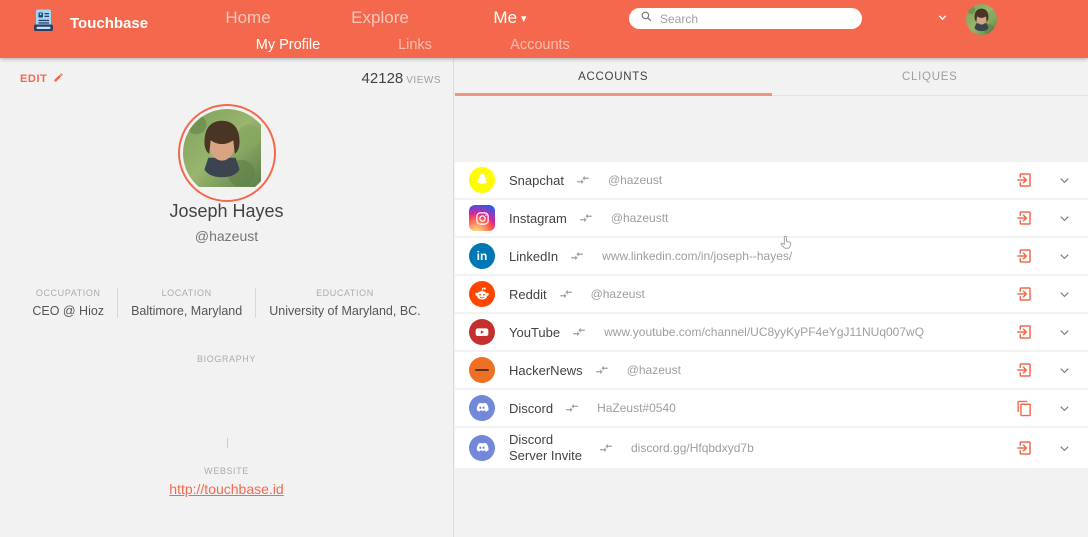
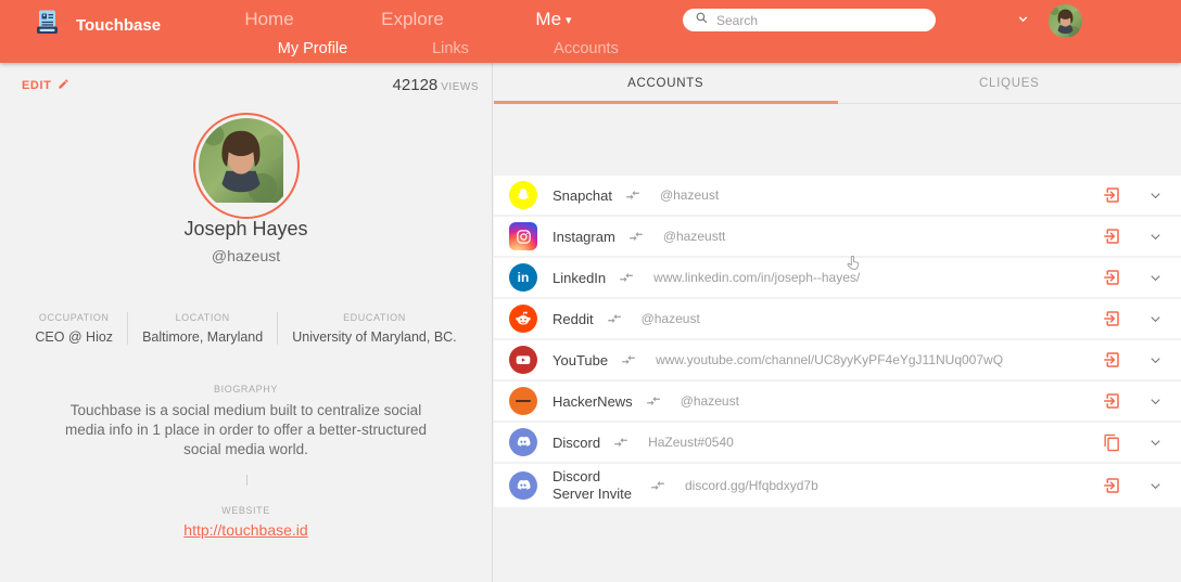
  Touchbase
  Home
  Explore
  Me ▾
  Search
  My Profile
  Links
  Accounts
  EDIT
  42128 VIEWS
  Joseph Hayes
  @hazeust
  OCCUPATION
  CEO @ Hioz
  LOCATION
  Baltimore, Maryland
  EDUCATION
  University of Maryland, BC.
  BIOGRAPHY
+ Touchbase is a social medium built to centralize social media info in 1 place in order to offer a better-structured social media world.
  WEBSITE
  http://touchbase.id
  ACCOUNTS
  CLIQUES
  Snapchat
  @hazeust
  Instagram
  @hazeustt
  in
  LinkedIn
  www.linkedin.com/in/joseph--hayes/
  Reddit
  @hazeust
  YouTube
  www.youtube.com/channel/UC8yyKyPF4eYgJ11NUq007wQ
  HackerNews
  @hazeust
  Discord
  HaZeust#0540
  Discord Server Invite
  discord.gg/Hfqbdxyd7b
